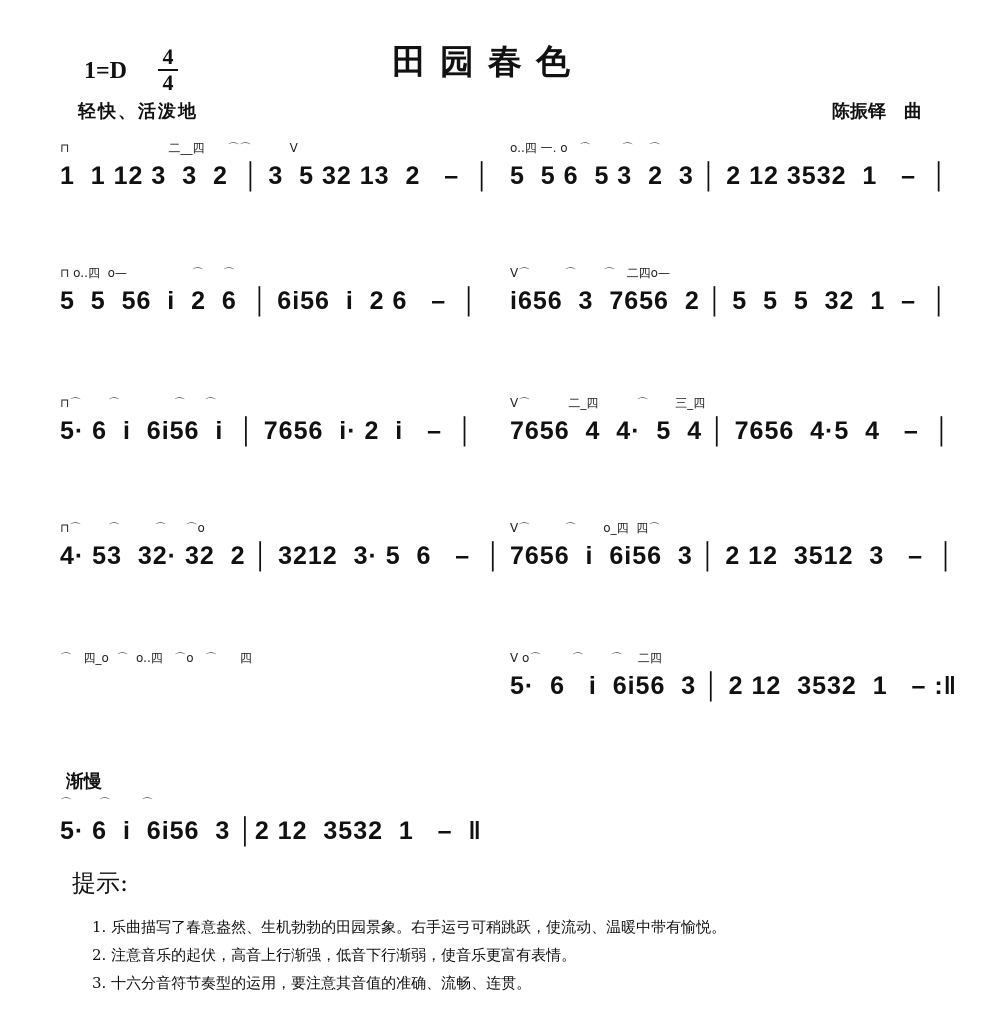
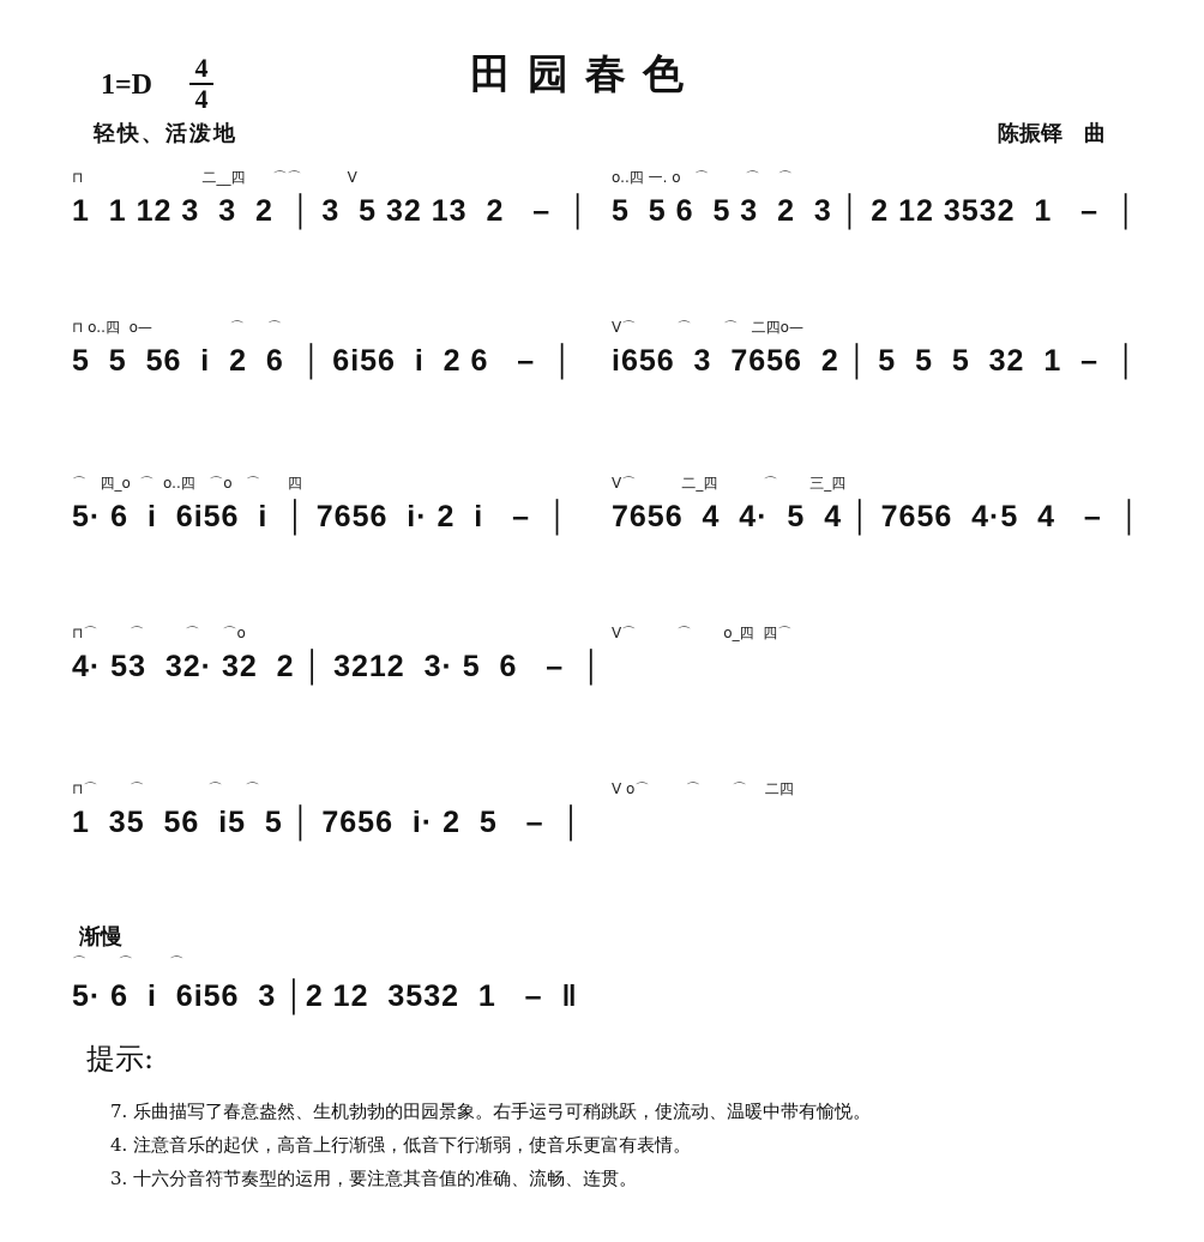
  1=D
  4
  4
  田园春色
  轻快、活泼地
  陈振铎 曲
  ⊓ 二__四 ⌒⌒ V
  1 1 12 3 3 2 │ 3 5 32 13 2 – │
  o..四 一. o ⌒ ⌒ ⌒
  5 5 6 5 3 2 3 │ 2 12 3532 1 – │
  ⊓ o..四 o— ⌒ ⌒
  5 5 56 i 2 6 │ 6i56 i 2 6 – │
  V⌒ ⌒ ⌒ 二四o—
  i656 3 7656 2 │ 5 5 5 32 1 – │
- ⊓⌒ ⌒ ⌒ ⌒
+ ⌒ 四_o ⌒ o..四 ⌒o ⌒ 四
  5· 6 i 6i56 i │ 7656 i· 2 i – │
  V⌒ 二_四 ⌒ 三_四
  7656 4 4· 5 4 │ 7656 4·5 4 – │
  ⊓⌒ ⌒ ⌒ ⌒o
  4· 53 32· 32 2 │ 3212 3· 5 6 – │
  V⌒ ⌒ o_四 四⌒
- 7656 i 6i56 3 │ 2 12 3512 3 – │
- ⌒ 四_o ⌒ o..四 ⌒o ⌒ 四
+ ⊓⌒ ⌒ ⌒ ⌒
+ 1 35 56 i5 5 │ 7656 i· 2 5 – │
  V o⌒ ⌒ ⌒ 二四
- 5· 6 i 6i56 3 │ 2 12 3532 1 – :‖
  渐慢
  ⌒ ⌒ ⌒
  5· 6 i 6i56 3 │2 12 3532 1 – ‖
  提示:
- 1. 乐曲描写了春意盎然、生机勃勃的田园景象。右手运弓可稍跳跃，使流动、温暖中带有愉悦。
+ 7. 乐曲描写了春意盎然、生机勃勃的田园景象。右手运弓可稍跳跃，使流动、温暖中带有愉悦。
- 2. 注意音乐的起伏，高音上行渐强，低音下行渐弱，使音乐更富有表情。
+ 4. 注意音乐的起伏，高音上行渐强，低音下行渐弱，使音乐更富有表情。
  3. 十六分音符节奏型的运用，要注意其音值的准确、流畅、连贯。
